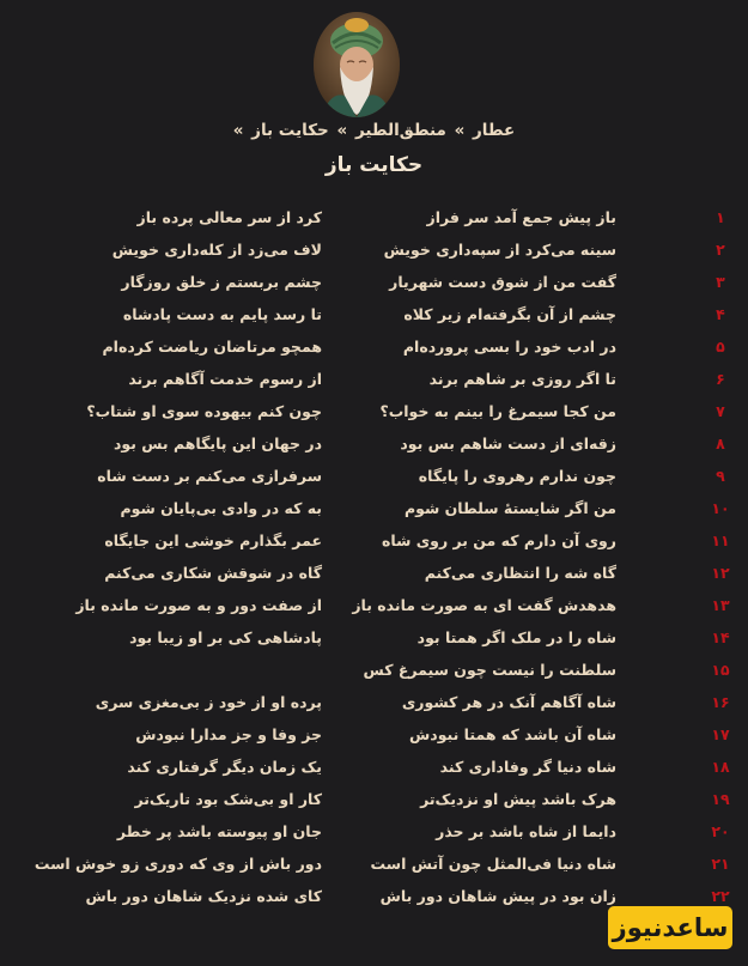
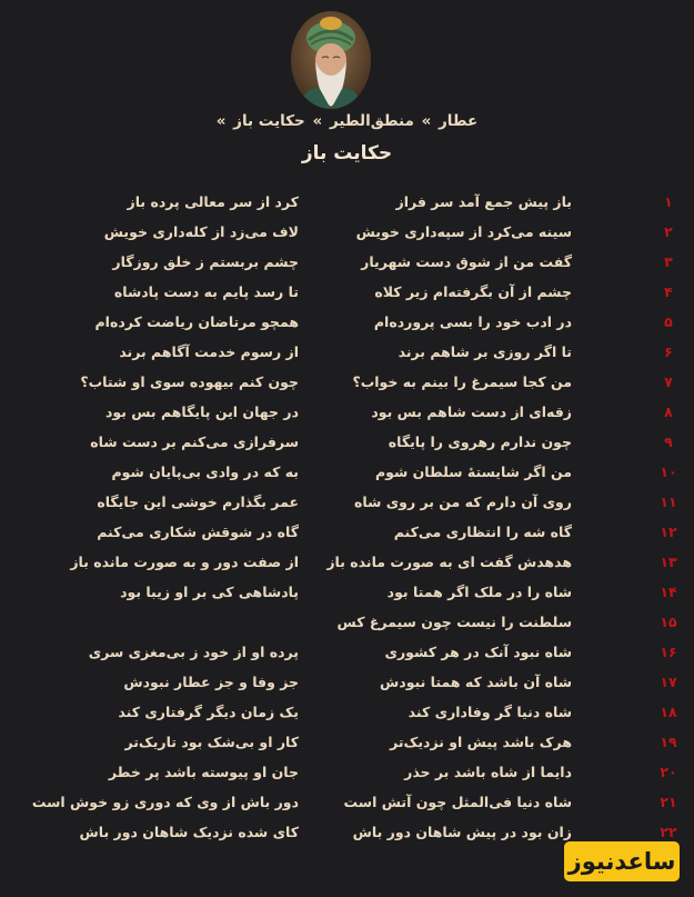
  عطار » منطق‌الطیر » حکایت باز »
  حکایت باز
  ۱
  باز پیش جمع آمد سر فراز
  کرد از سر معالی پرده باز
  ۲
  سینه می‌کرد از سپه‌داری خویش
  لاف می‌زد از کله‌داری خویش
  ۳
  گفت من از شوق دست شهریار
  چشم بربستم ز خلق روزگار
  ۴
  چشم از آن بگرفته‌ام زیر کلاه
  تا رسد پایم به دست پادشاه
  ۵
  در ادب خود را بسی پرورده‌ام
  همچو مرتاضان ریاضت کرده‌ام
  ۶
  تا اگر روزی بر شاهم برند
  از رسوم خدمت آگاهم برند
  ۷
  من کجا سیمرغ را بینم به خواب؟
  چون کنم بیهوده سوی او شتاب؟
  ۸
  زقه‌ای از دست شاهم بس بود
  در جهان این پایگاهم بس بود
  ۹
  چون ندارم رهروی را پایگاه
  سرفرازی می‌کنم بر دست شاه
  ۱۰
  من اگر شایستهٔ سلطان شوم
  به که در وادی بی‌پایان شوم
  ۱۱
  روی آن دارم که من بر روی شاه
  عمر بگذارم خوشی این جایگاه
  ۱۲
  گاه شه را انتظاری می‌کنم
  گاه در شوقش شکاری می‌کنم
  ۱۳
  هدهدش گفت ای به صورت مانده باز
  از صفت دور و به صورت مانده باز
  ۱۴
  شاه را در ملک اگر همتا بود
  پادشاهی کی بر او زیبا بود
  ۱۵
  سلطنت را نیست چون سیمرغ کس
  ۱۶
- شاه آگاهم آنک در هر کشوری
+ شاه نبود آنک در هر کشوری
  پرده او از خود ز بی‌مغزی سری
  ۱۷
  شاه آن باشد که همتا نبودش
- جز وفا و جز مدارا نبودش
+ جز وفا و جز عطار نبودش
  ۱۸
  شاه دنیا گر وفاداری کند
  یک زمان دیگر گرفتاری کند
  ۱۹
  هرک باشد پیش او نزدیک‌تر
  کار او بی‌شک بود تاریک‌تر
  ۲۰
  دایما از شاه باشد بر حذر
  جان او پیوسته باشد پر خطر
  ۲۱
  شاه دنیا فی‌المثل چون آتش است
  دور باش از وی که دوری زو خوش است
  ۲۲
  زان بود در پیش شاهان دور باش
  کای شده نزدیک شاهان دور باش
  ساعدنیوز
